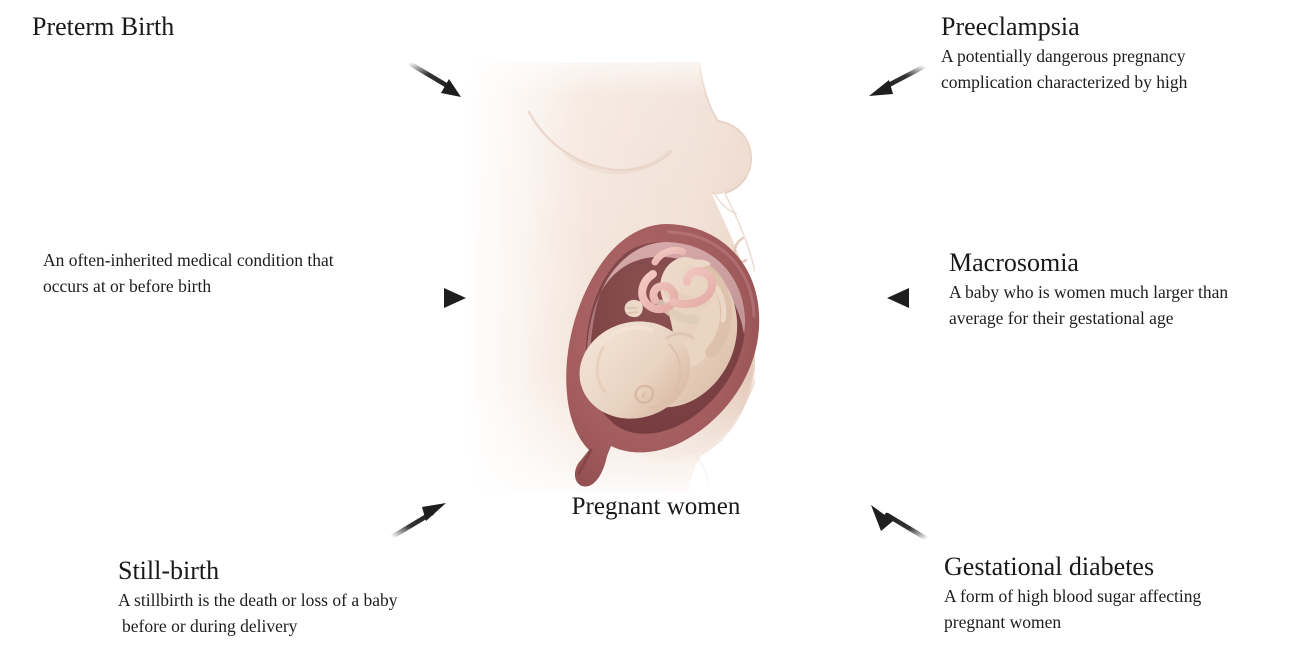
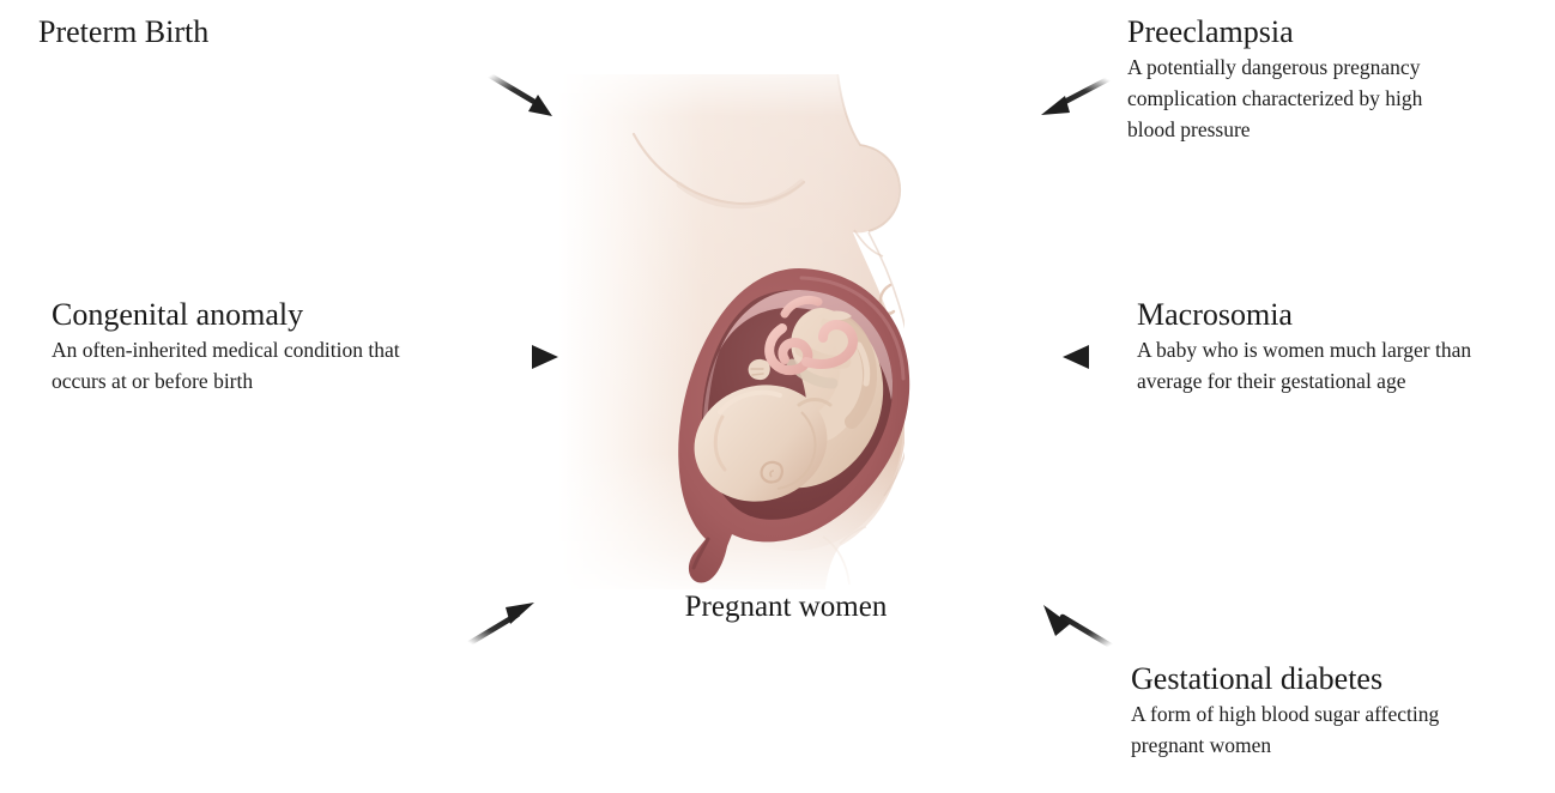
  Pregnant women
  Preterm Birth
  Preeclampsia
  A potentially dangerous pregnancy
  complication characterized by high
+ blood pressure
+ Congenital anomaly
  An often-inherited medical condition that
  occurs at or before birth
  Macrosomia
  A baby who is women much larger than
  average for their gestational age
- Still-birth
- A stillbirth is the death or loss of a baby
- before or during delivery
  Gestational diabetes
  A form of high blood sugar affecting
  pregnant women
